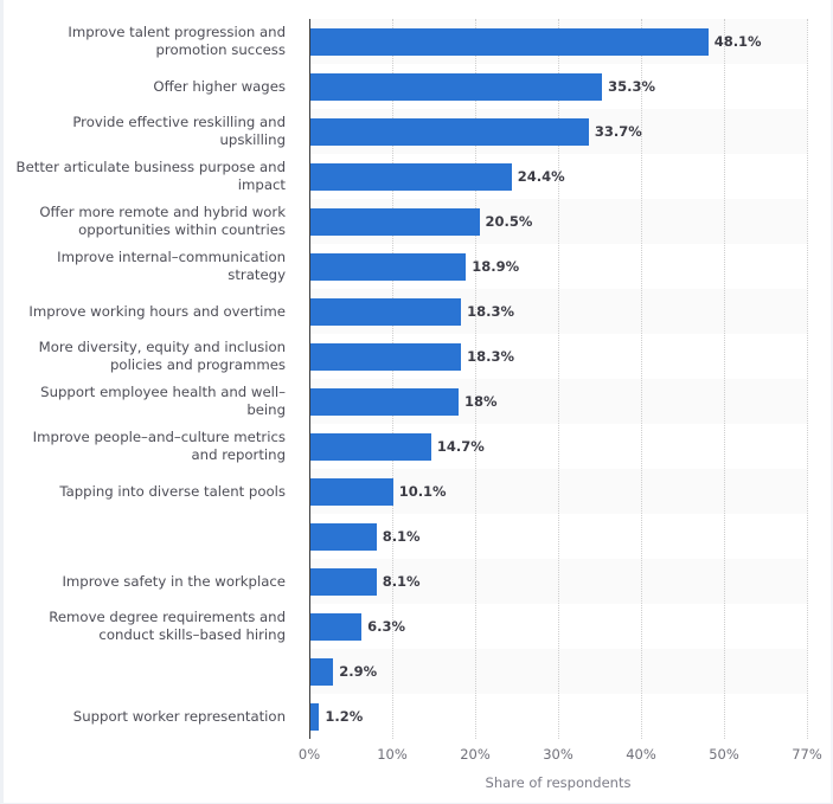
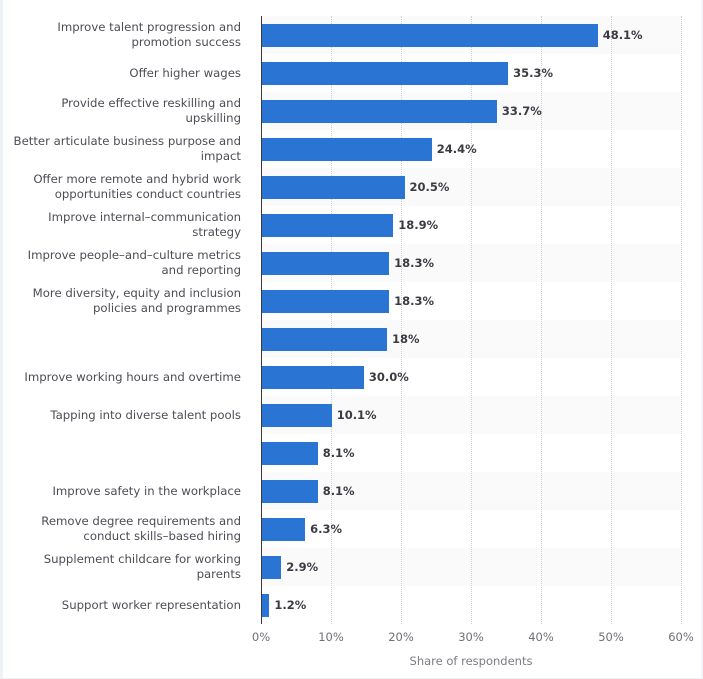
  48.1%
  35.3%
  33.7%
  24.4%
  20.5%
  18.9%
  18.3%
  18.3%
  18%
- 14.7%
+ 30.0%
  10.1%
  8.1%
  8.1%
  6.3%
  2.9%
  1.2%
  Improve talent progression and promotion success
  Offer higher wages
  Provide effective reskilling and upskilling
  Better articulate business purpose and impact
- Offer more remote and hybrid work opportunities within countries
+ Offer more remote and hybrid work opportunities conduct countries
  Improve internal–communication strategy
- Improve working hours and overtime
+ Improve people–and–culture metrics and reporting
  More diversity, equity and inclusion policies and programmes
- Support employee health and well–being
- Improve people–and–culture metrics and reporting
+ Improve working hours and overtime
  Tapping into diverse talent pools
  Improve safety in the workplace
  Remove degree requirements and conduct skills–based hiring
+ Supplement childcare for working parents
  Support worker representation
  0%
  10%
  20%
  30%
  40%
  50%
- 77%
+ 60%
  Share of respondents
